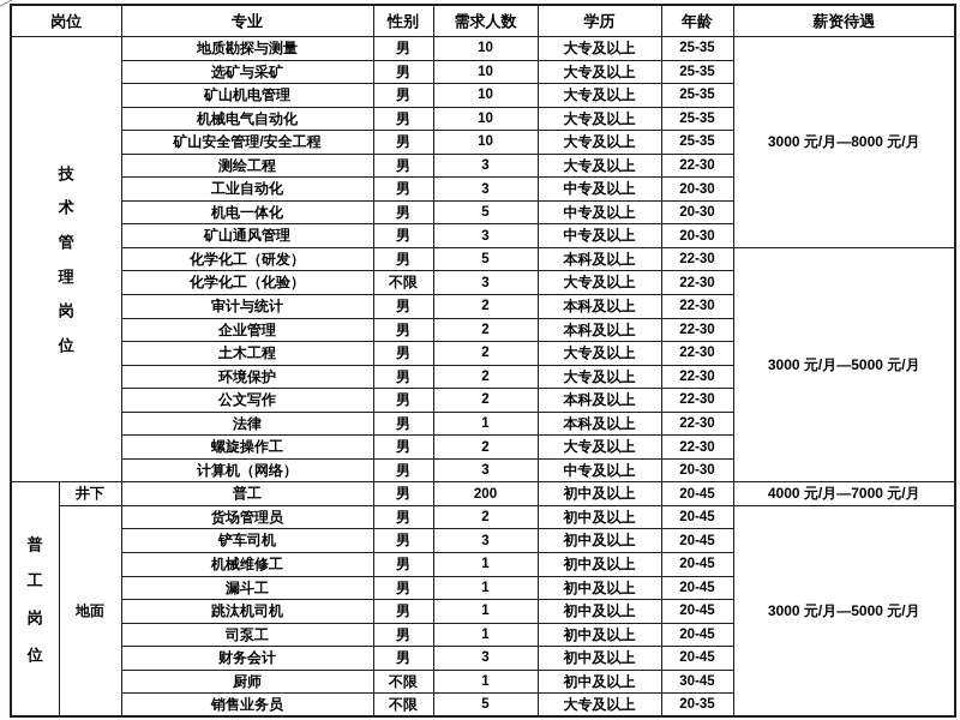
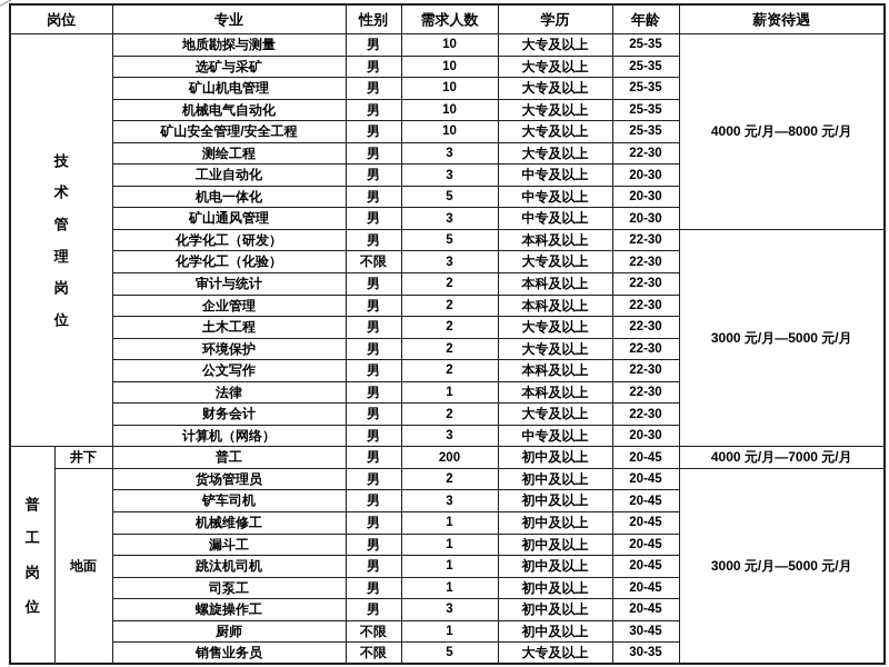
  岗位	专业	性别	需求人数	学历	年龄	薪资待遇
- 技术管理岗位	地质勘探与测量	男	10	大专及以上	25-35	3000 元/月—8000 元/月
+ 技术管理岗位	地质勘探与测量	男	10	大专及以上	25-35	4000 元/月—8000 元/月
  选矿与采矿	男	10	大专及以上	25-35
  矿山机电管理	男	10	大专及以上	25-35
  机械电气自动化	男	10	大专及以上	25-35
  矿山安全管理/安全工程	男	10	大专及以上	25-35
  测绘工程	男	3	大专及以上	22-30
  工业自动化	男	3	中专及以上	20-30
  机电一体化	男	5	中专及以上	20-30
  矿山通风管理	男	3	中专及以上	20-30
  化学化工（研发）	男	5	本科及以上	22-30	3000 元/月—5000 元/月
  化学化工（化验）	不限	3	大专及以上	22-30
  审计与统计	男	2	本科及以上	22-30
  企业管理	男	2	本科及以上	22-30
  土木工程	男	2	大专及以上	22-30
  环境保护	男	2	大专及以上	22-30
  公文写作	男	2	本科及以上	22-30
  法律	男	1	本科及以上	22-30
- 螺旋操作工	男	2	大专及以上	22-30
+ 财务会计	男	2	大专及以上	22-30
  计算机（网络）	男	3	中专及以上	20-30
  普工岗位	井下	普工	男	200	初中及以上	20-45	4000 元/月—7000 元/月
  地面	货场管理员	男	2	初中及以上	20-45	3000 元/月—5000 元/月
  铲车司机	男	3	初中及以上	20-45
  机械维修工	男	1	初中及以上	20-45
  漏斗工	男	1	初中及以上	20-45
  跳汰机司机	男	1	初中及以上	20-45
  司泵工	男	1	初中及以上	20-45
- 财务会计	男	3	初中及以上	20-45
+ 螺旋操作工	男	3	初中及以上	20-45
  厨师	不限	1	初中及以上	30-45
- 销售业务员	不限	5	大专及以上	20-35
+ 销售业务员	不限	5	大专及以上	30-35
